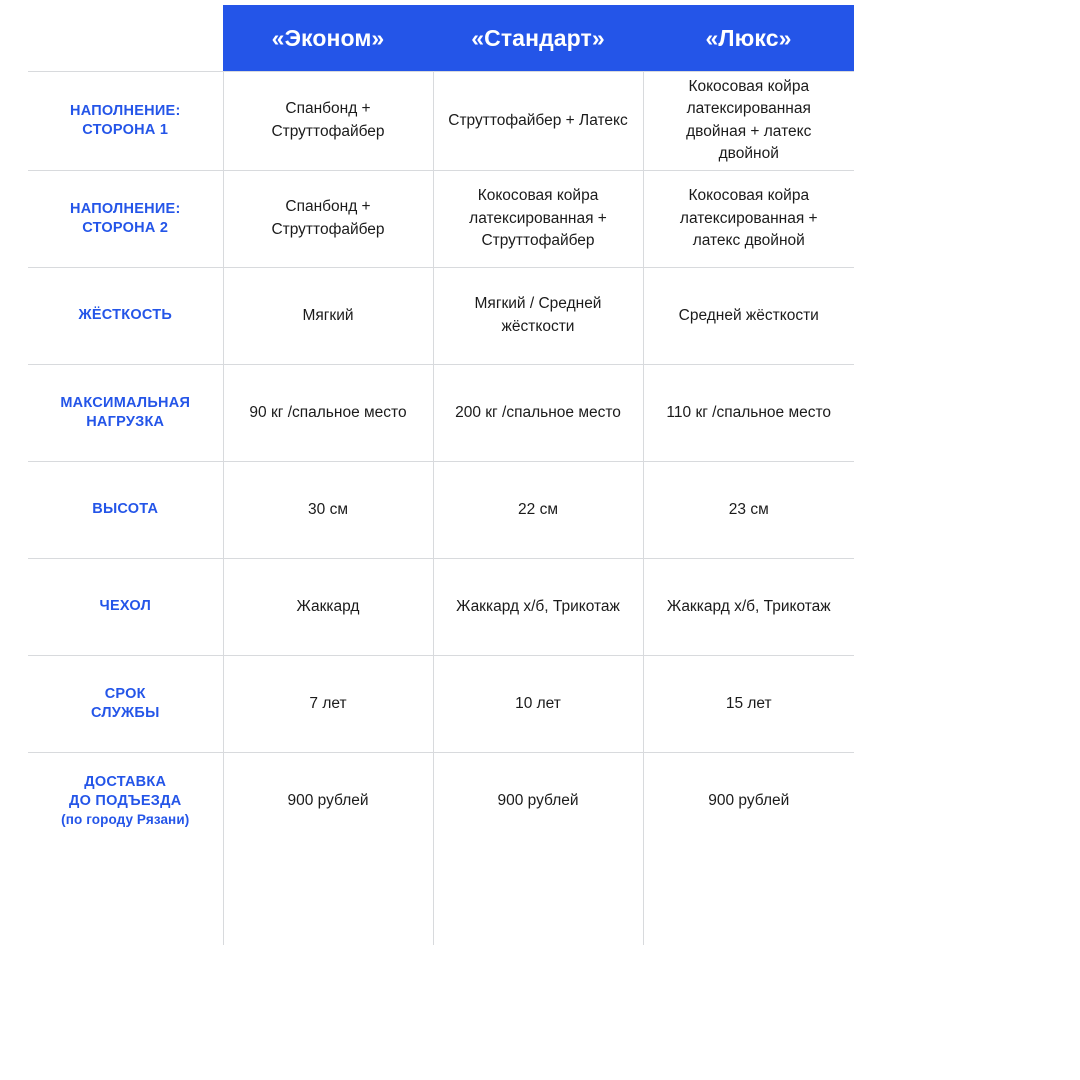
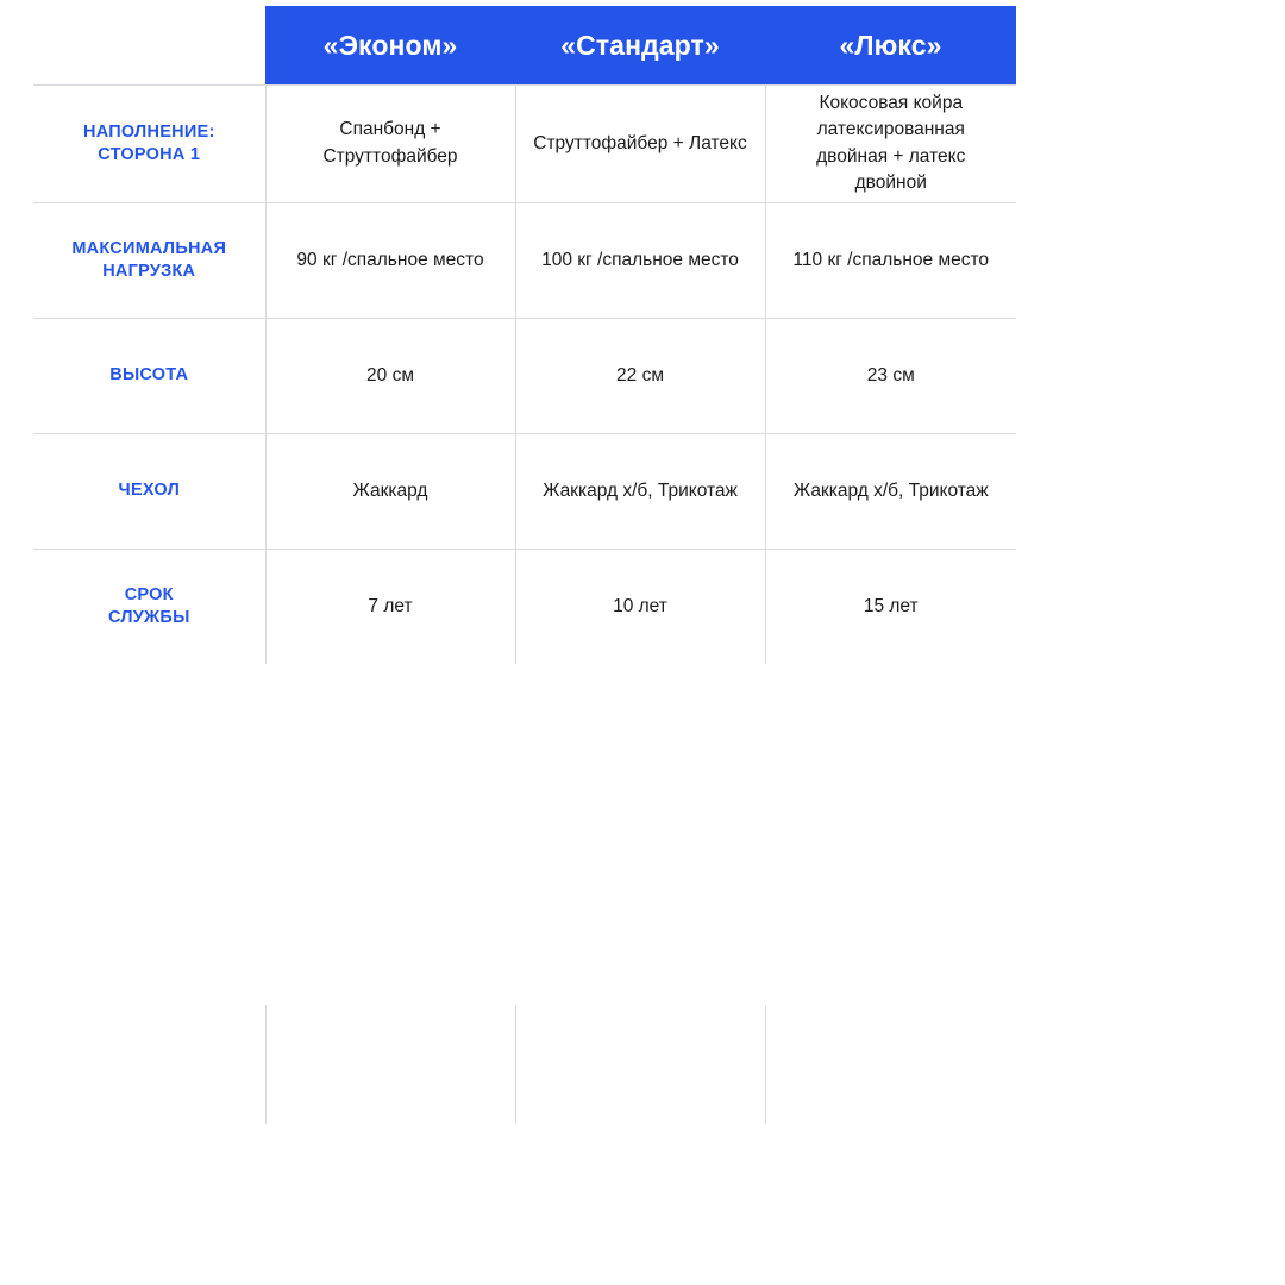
  	«Эконом»	«Стандарт»	«Люкс»
  НАПОЛНЕНИЕ: СТОРОНА 1	Спанбонд + Струттофайбер	Струттофайбер + Латекс	Кокосовая койра латексированная двойная + латекс двойной
- НАПОЛНЕНИЕ: СТОРОНА 2	Спанбонд + Струттофайбер	Кокосовая койра латексированная + Струттофайбер	Кокосовая койра латексированная + латекс двойной
- ЖЁСТКОСТЬ	Мягкий	Мягкий / Средней жёсткости	Средней жёсткости
- МАКСИМАЛЬНАЯ НАГРУЗКА	90 кг /спальное место	200 кг /спальное место	110 кг /спальное место
+ МАКСИМАЛЬНАЯ НАГРУЗКА	90 кг /спальное место	100 кг /спальное место	110 кг /спальное место
- ВЫСОТА	30 см	22 см	23 см
+ ВЫСОТА	20 см	22 см	23 см
  ЧЕХОЛ	Жаккард	Жаккард х/б, Трикотаж	Жаккард х/б, Трикотаж
  СРОК СЛУЖБЫ	7 лет	10 лет	15 лет
- ДОСТАВКА ДО ПОДЪЕЗДА(по городу Рязани)	900 рублей	900 рублей	900 рублей
